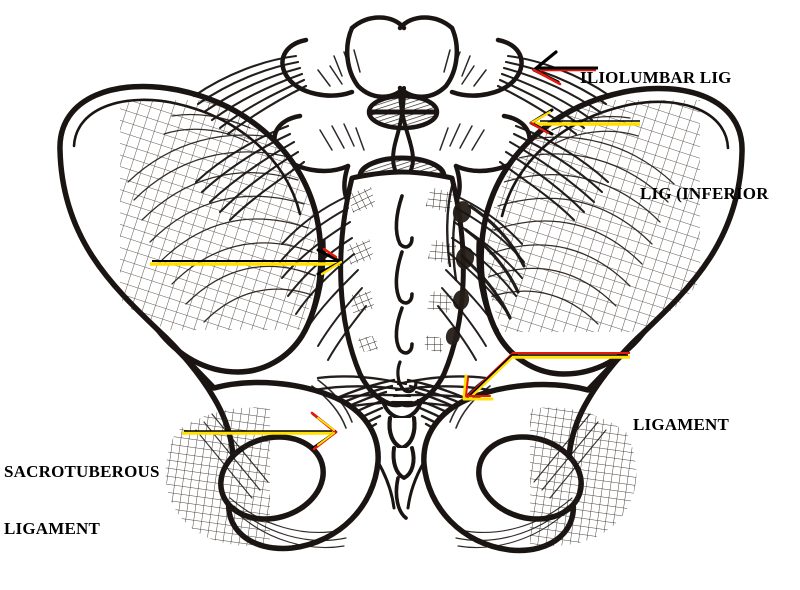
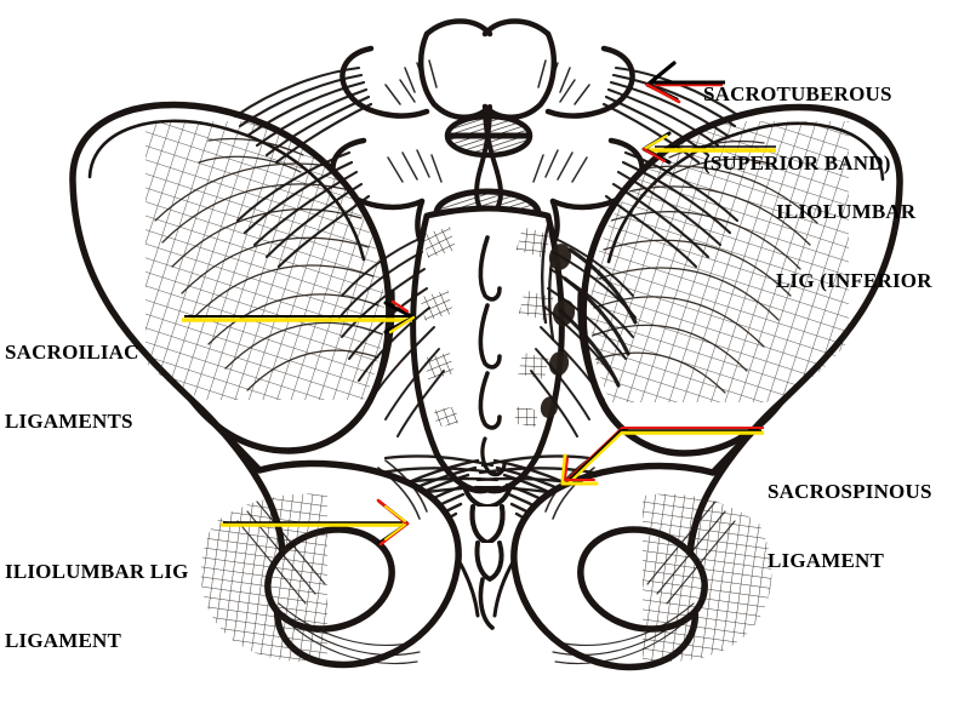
- ILIOLUMBAR LIG
+ SACROTUBEROUS
+ (SUPERIOR BAND)
+ ILIOLUMBAR
  LIG (INFERIOR
+ SACROILIAC
+ LIGAMENTS
+ SACROSPINOUS
  LIGAMENT
- SACROTUBEROUS
+ ILIOLUMBAR LIG
  LIGAMENT
